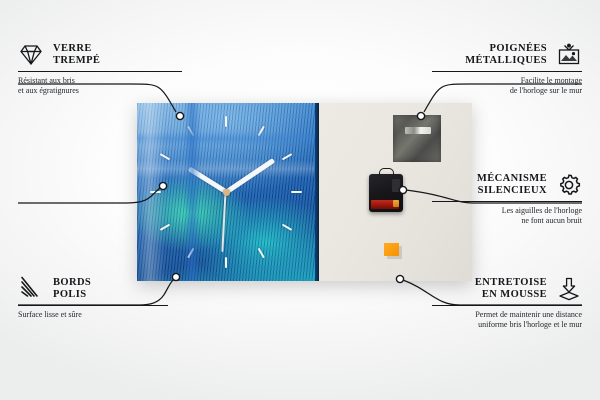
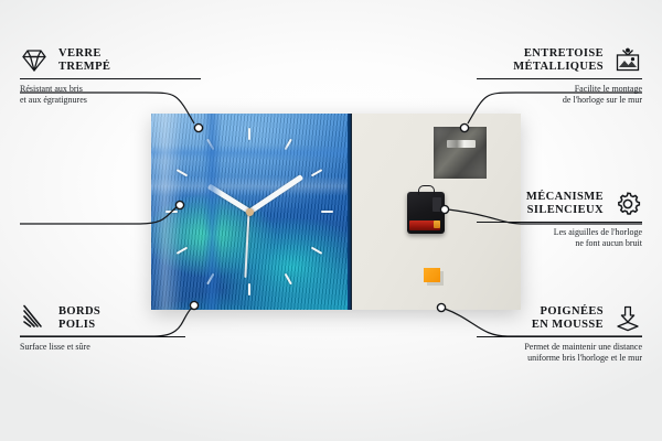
  VERRE
  TREMPÉ
  Résistant aux bris
  et aux égratignures
  BORDS
  POLIS
  Surface lisse et sûre
- POIGNÉES
+ ENTRETOISE
  MÉTALLIQUES
  Facilite le montage
  de l'horloge sur le mur
  MÉCANISME
  SILENCIEUX
  Les aiguilles de l'horloge
  ne font aucun bruit
- ENTRETOISE
+ POIGNÉES
  EN MOUSSE
  Permet de maintenir une distance
  uniforme bris l'horloge et le mur
